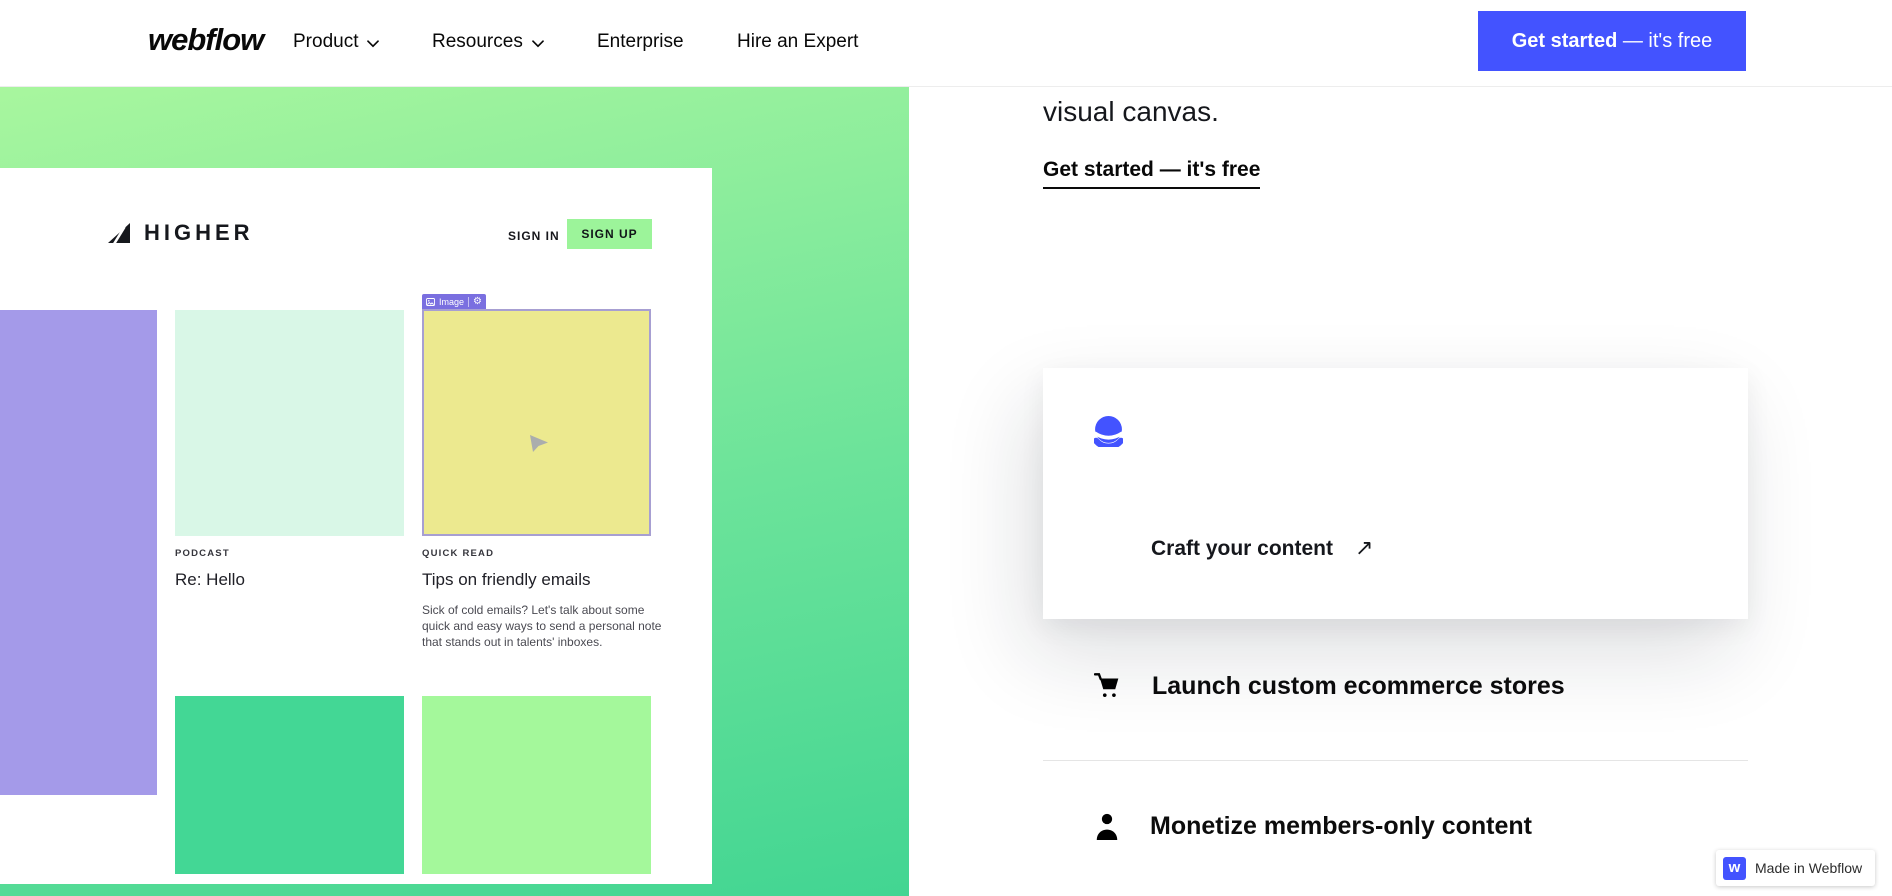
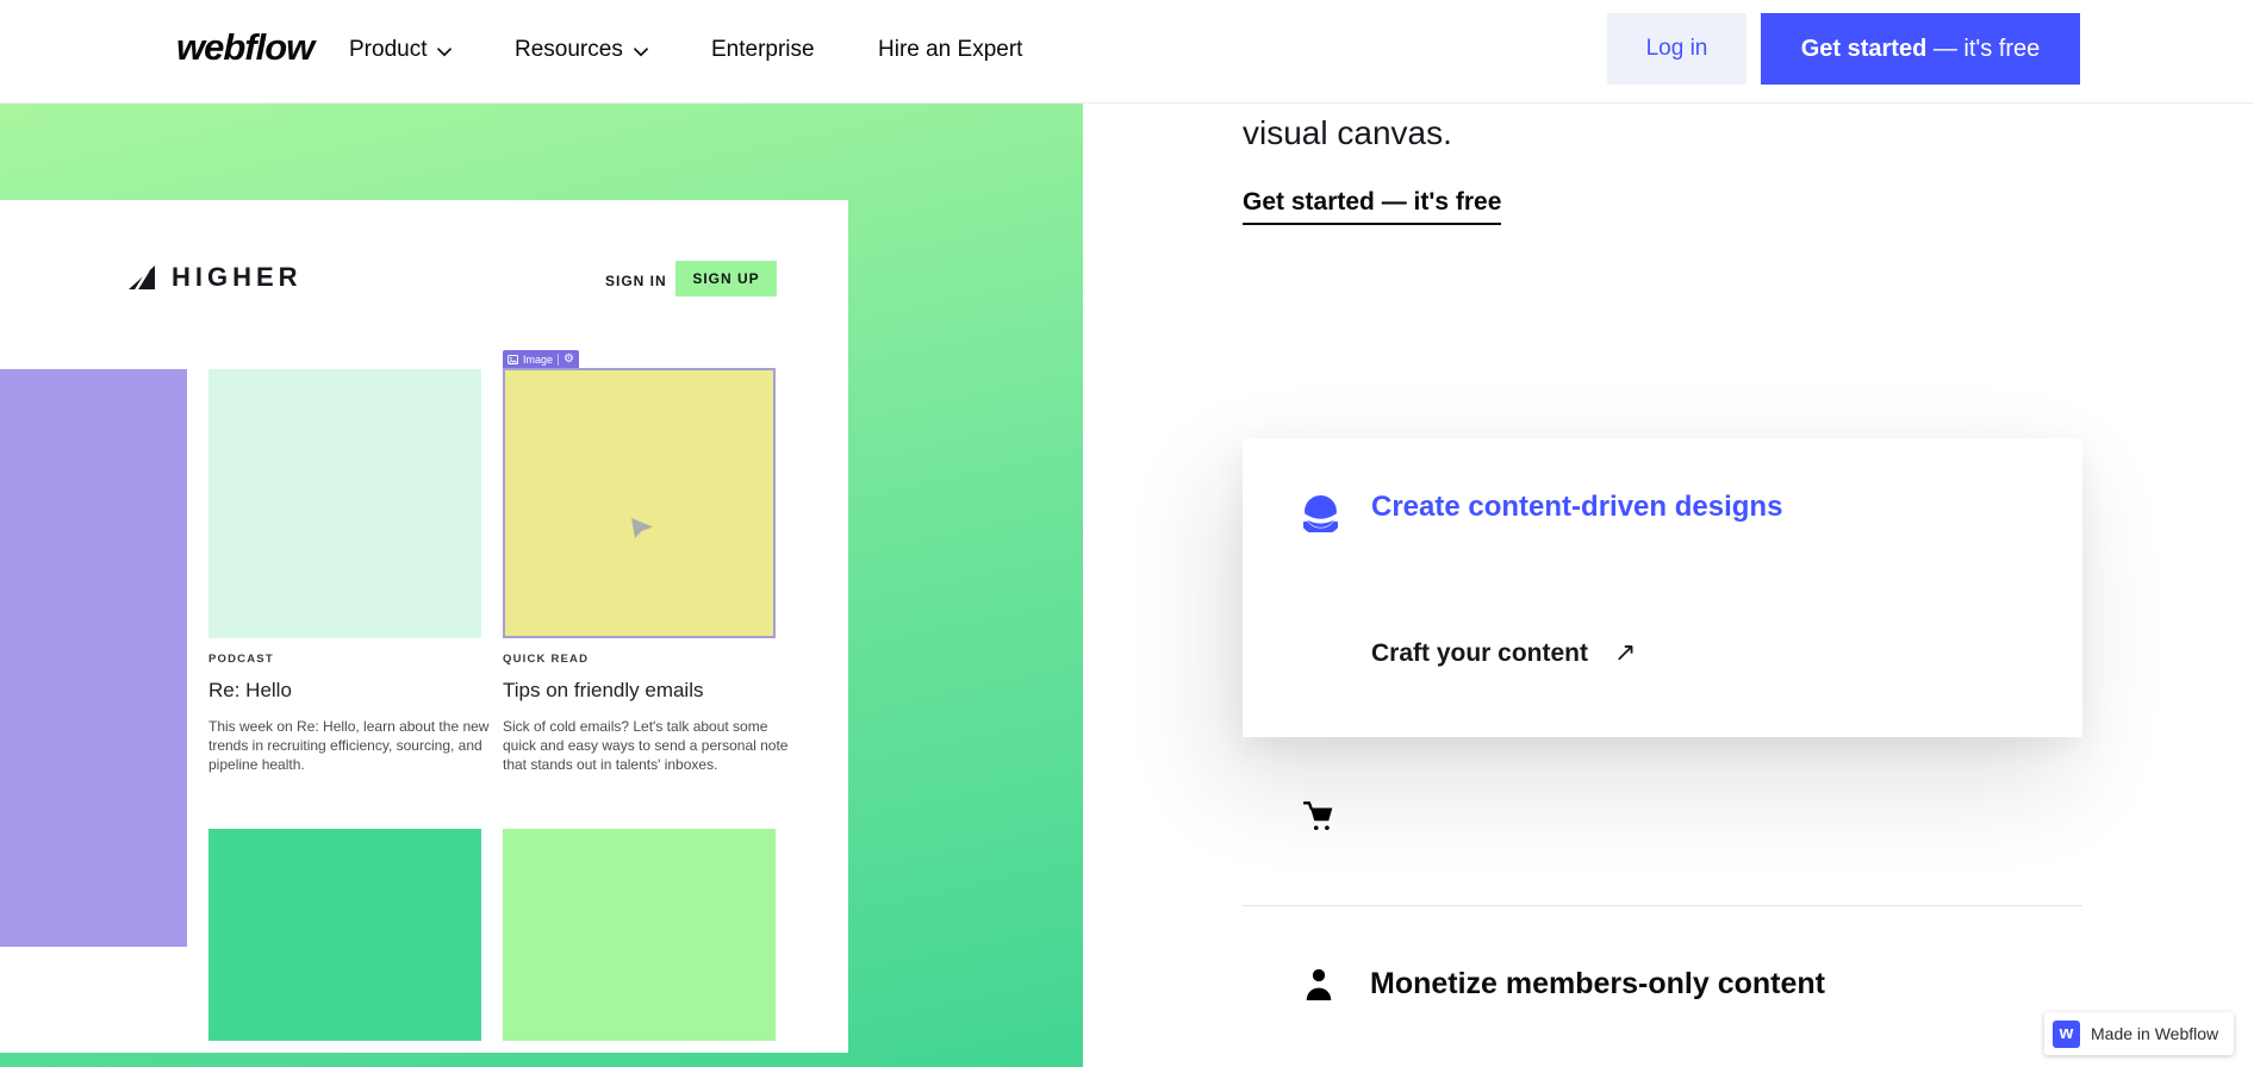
  webflow
  Product
  Resources
  Enterprise
  Hire an Expert
+ Log in
  Get started — it's free
  HIGHER
  SIGN IN
  SIGN UP
  Image
  ⚙
  PODCAST
  Re: Hello
+ This week on Re: Hello, learn about the new trends in recruiting efficiency, sourcing, and pipeline health.
  QUICK READ
  Tips on friendly emails
  Sick of cold emails? Let's talk about some quick and easy ways to send a personal note that stands out in talents' inboxes.
  visual canvas.
  Get started — it's free
+ Create content-driven designs
  Craft your content
  ↗
- Launch custom ecommerce stores
  Monetize members-only content
  w
  Made in Webflow
